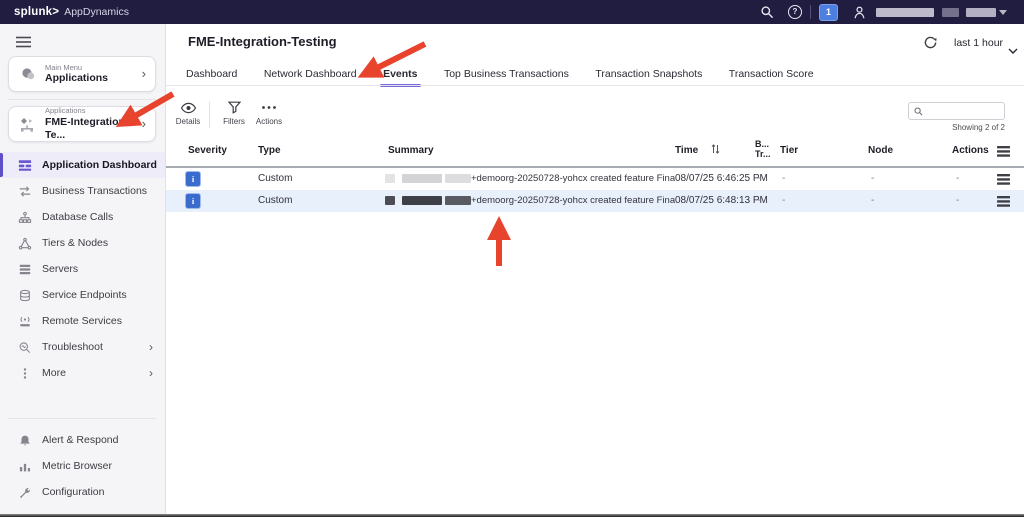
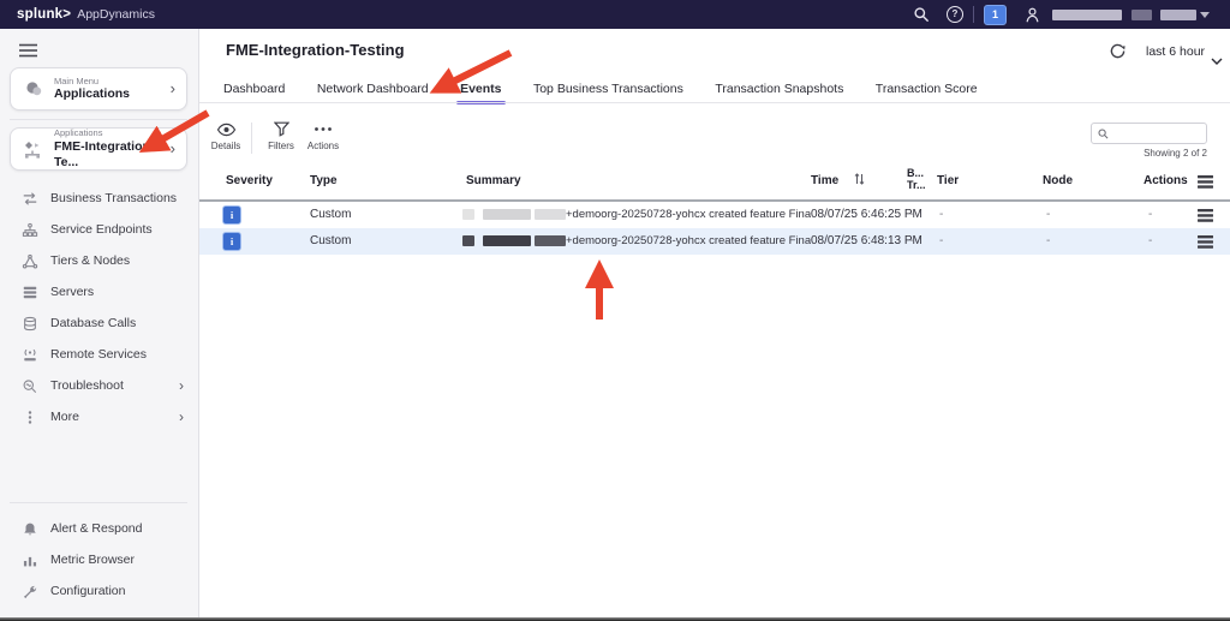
  splunk>
  AppDynamics
  ?
  1
  Main Menu
  Applications
  ›
  Applications
  FME-IntegratioTe...
  ›
- Application Dashboard
  Business Transactions
- Database Calls
+ Service Endpoints
  Tiers & Nodes
  Servers
- Service Endpoints
+ Database Calls
  Remote Services
  Troubleshoot
  ›
  More
  ›
  Alert & Respond
  Metric Browser
  Configuration
  FME-Integration-Testing
- last 1 hour
+ last 6 hour
  Dashboard Network Dashboard Events Top Business Transactions Transaction Snapshots Transaction Score
  Details
  Filters
  Actions
  Showing 2 of 2
  Severity
  Type
  Summary
  Time
  B...
  Tr...
  Tier
  Node
  Actions
  i
  Custom
  08/07/25 6:46:25 PM
  -
  -
  -
  -
  i
  Custom
  08/07/25 6:48:13 PM
  -
  -
  -
  -
